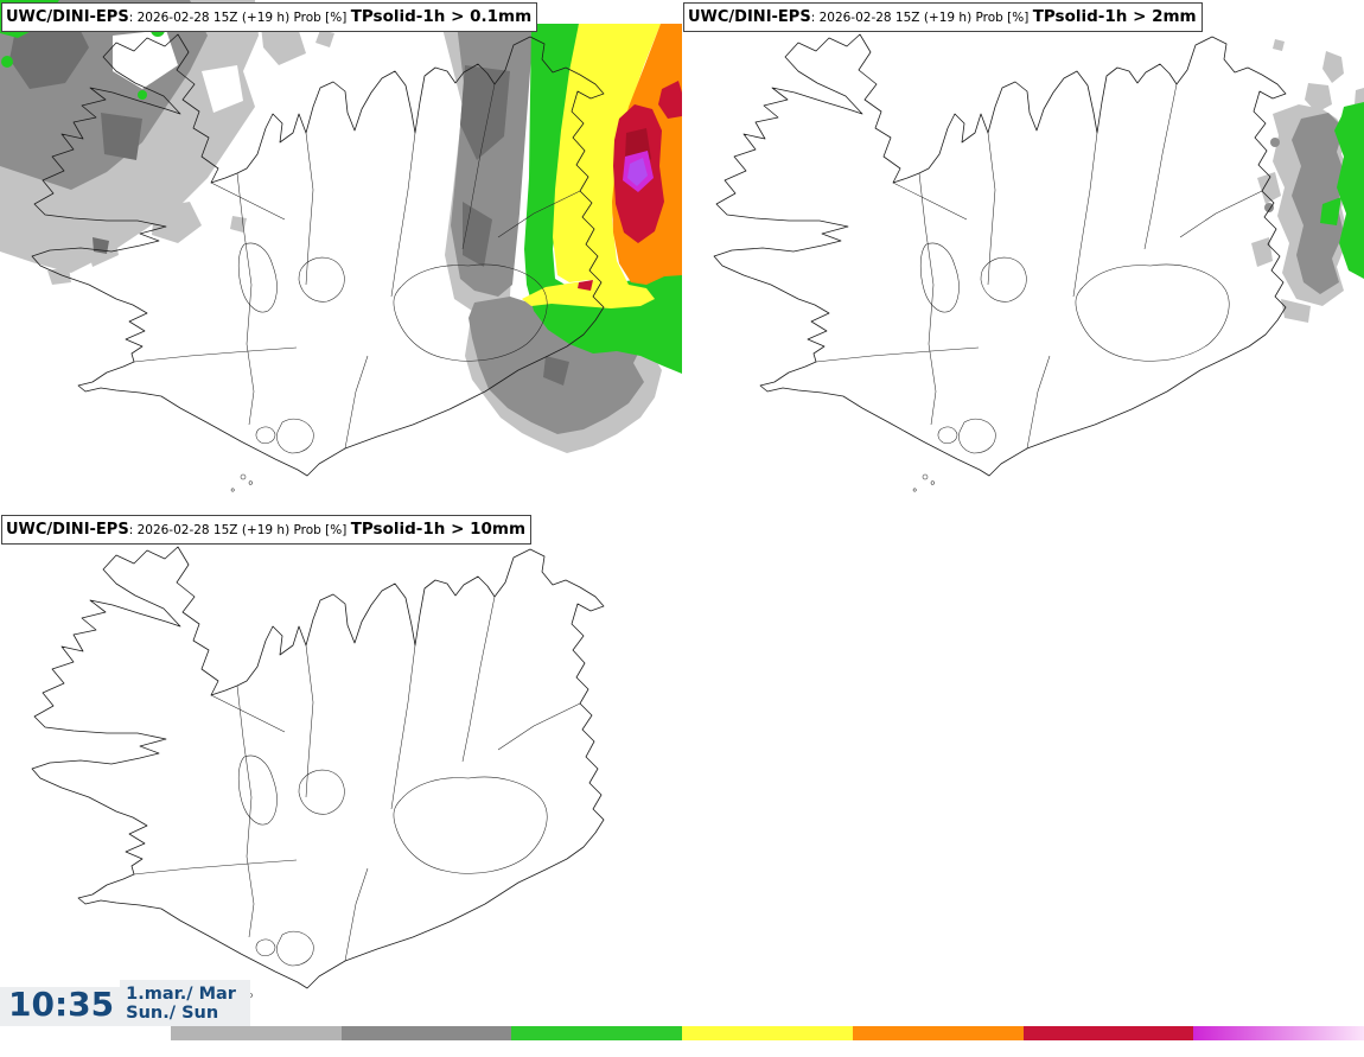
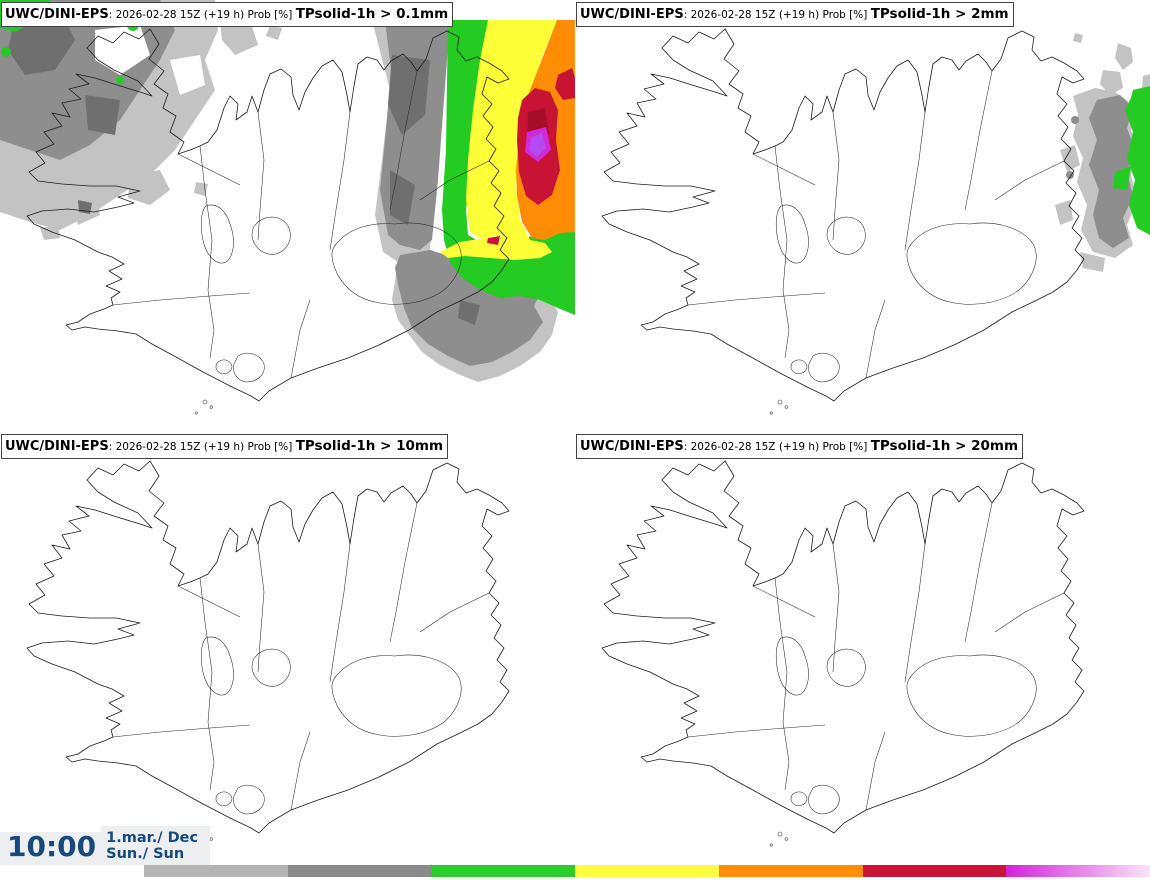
  UWC/DINI-EPS: 2026-02-28 15Z (+19 h) Prob [%] TPsolid-1h > 0.1mm
  UWC/DINI-EPS: 2026-02-28 15Z (+19 h) Prob [%] TPsolid-1h > 2mm
  UWC/DINI-EPS: 2026-02-28 15Z (+19 h) Prob [%] TPsolid-1h > 10mm
+ UWC/DINI-EPS: 2026-02-28 15Z (+19 h) Prob [%] TPsolid-1h > 20mm
- 10:35
+ 10:00
- 1.mar./ Mar
+ 1.mar./ Dec
  Sun./ Sun
